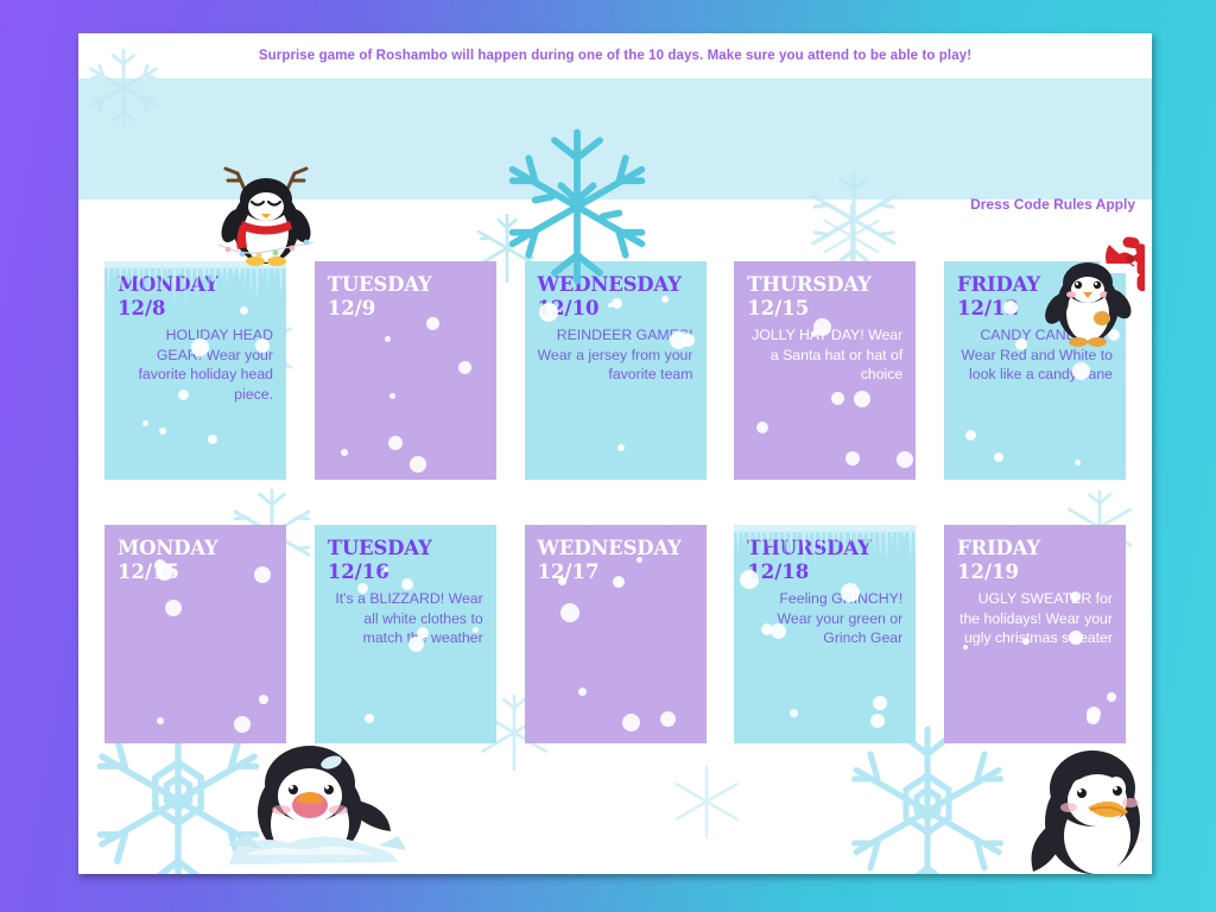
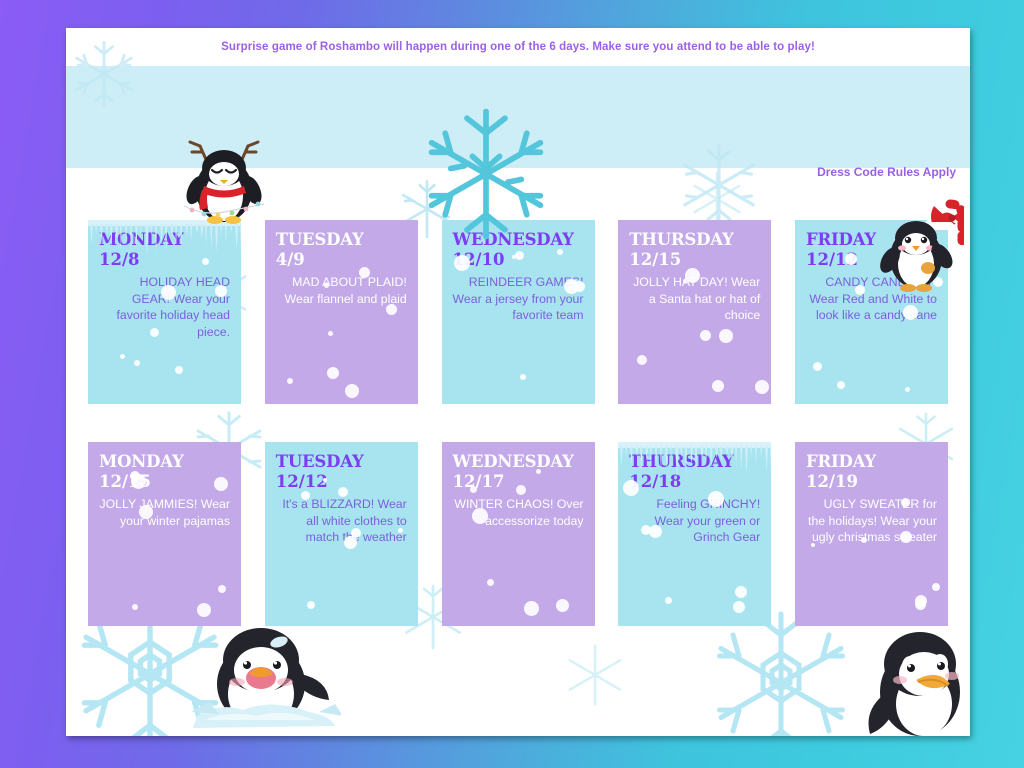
- Surprise game of Roshambo will happen during one of the 10 days. Make sure you attend to be able to play!
+ Surprise game of Roshambo will happen during one of the 6 days. Make sure you attend to be able to play!
  Dress Code Rules Apply
  MONDY
  12/8
  HOLIDAY HEAD GEAR Wear your favorite holiday head piece.
  TUESDAY
- 12/9
+ 4/9
+ MAD ABOUT PLAID! Wear flannel and plaid
  WEDNESDAY
  2/10
  REINDEER GAM Wear a jersey from your favorite team
  THURSDAY
  12/15
  JOLLY H DAY! Wear a Santa hat or hat of choice
  FRIDAY
  12/1
  CANDY CAN Wear Red and White to look like a candane
  MONDAY
+ JOLLY JAMMIES! Wear your winter pajamas
  TUESDAY
- 12/16
+ 12/12
  It's a BLIZZARD! Wear all white clothes to match t weather
  WEDNESDAY
  12/17
+ WINTER CHAOS! Over accessorize today
  THUSDAY
  2/18
  Feeling GNCHY! Wear your green or Grinch Gear
  FRIDAY
  12/19
  UGLY SWEATR for the holidays! Wear your ugly chrimas seater
